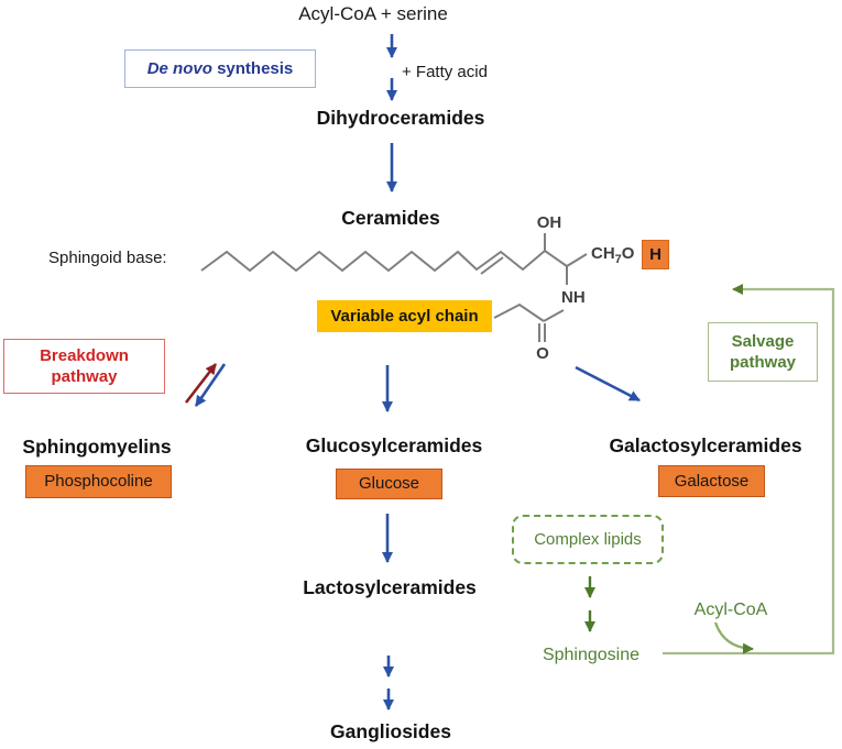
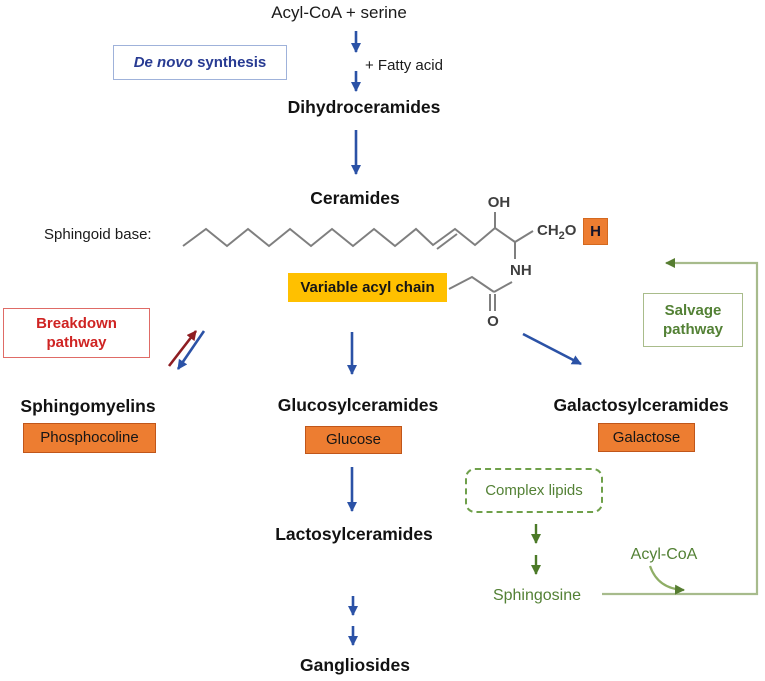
  Acyl-CoA + serine
  De novo synthesis
  + Fatty acid
  Dihydroceramides
  Ceramides
  Sphingoid base:
  OH
- CH7O
+ CH2O
  H
  NH
  O
  Variable acyl chain
  Breakdown
  pathway
  Salvage
  pathway
  Sphingomyelins
  Phosphocoline
  Glucosylceramides
  Glucose
  Galactosylceramides
  Galactose
  Complex lipids
  Sphingosine
  Acyl-CoA
  Lactosylceramides
  Gangliosides
